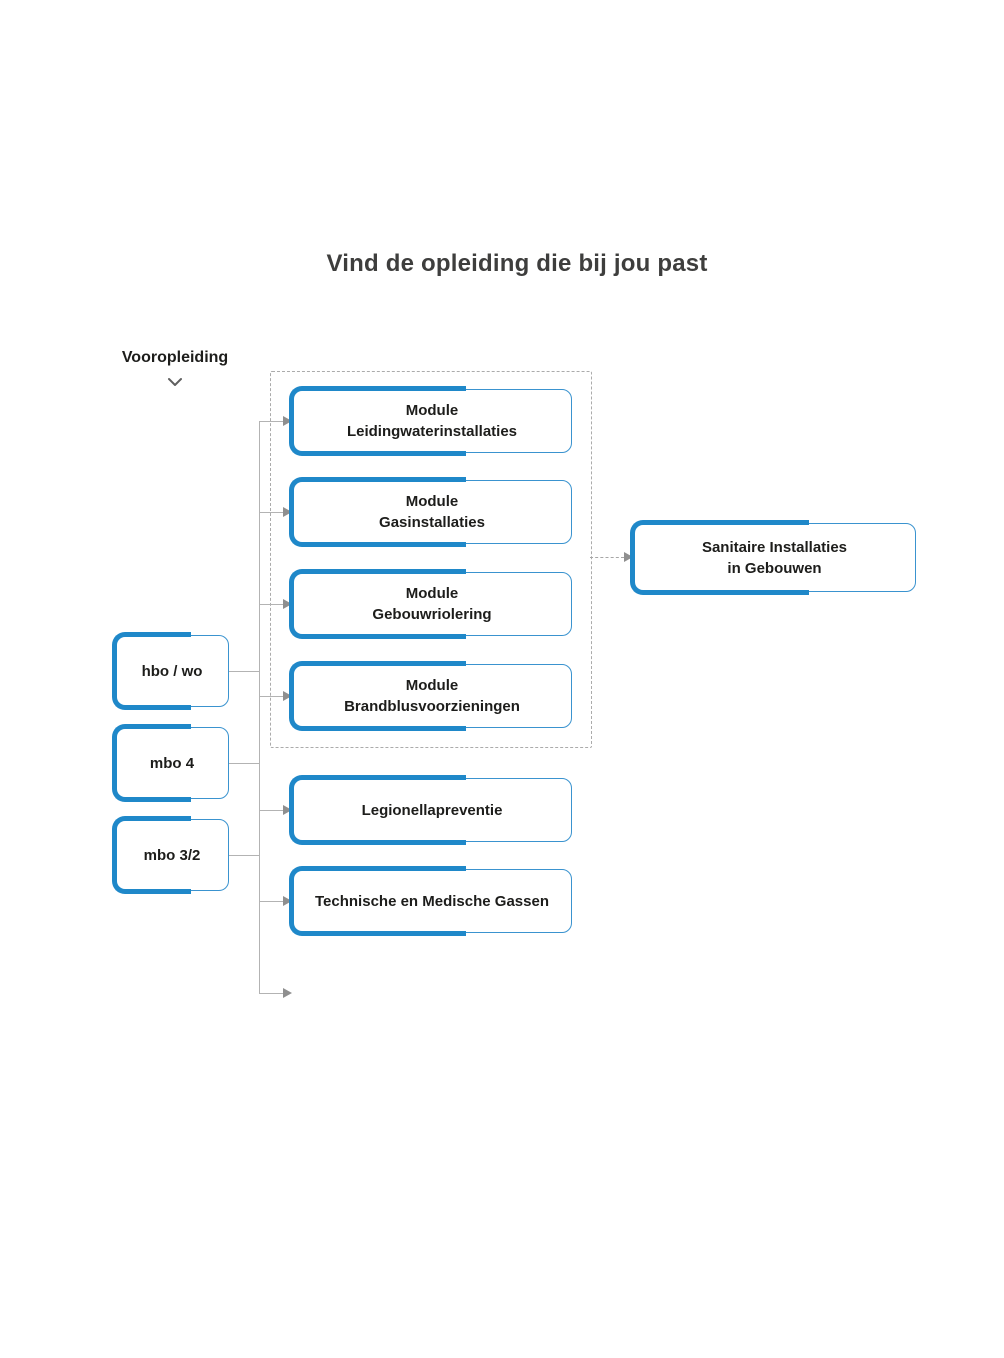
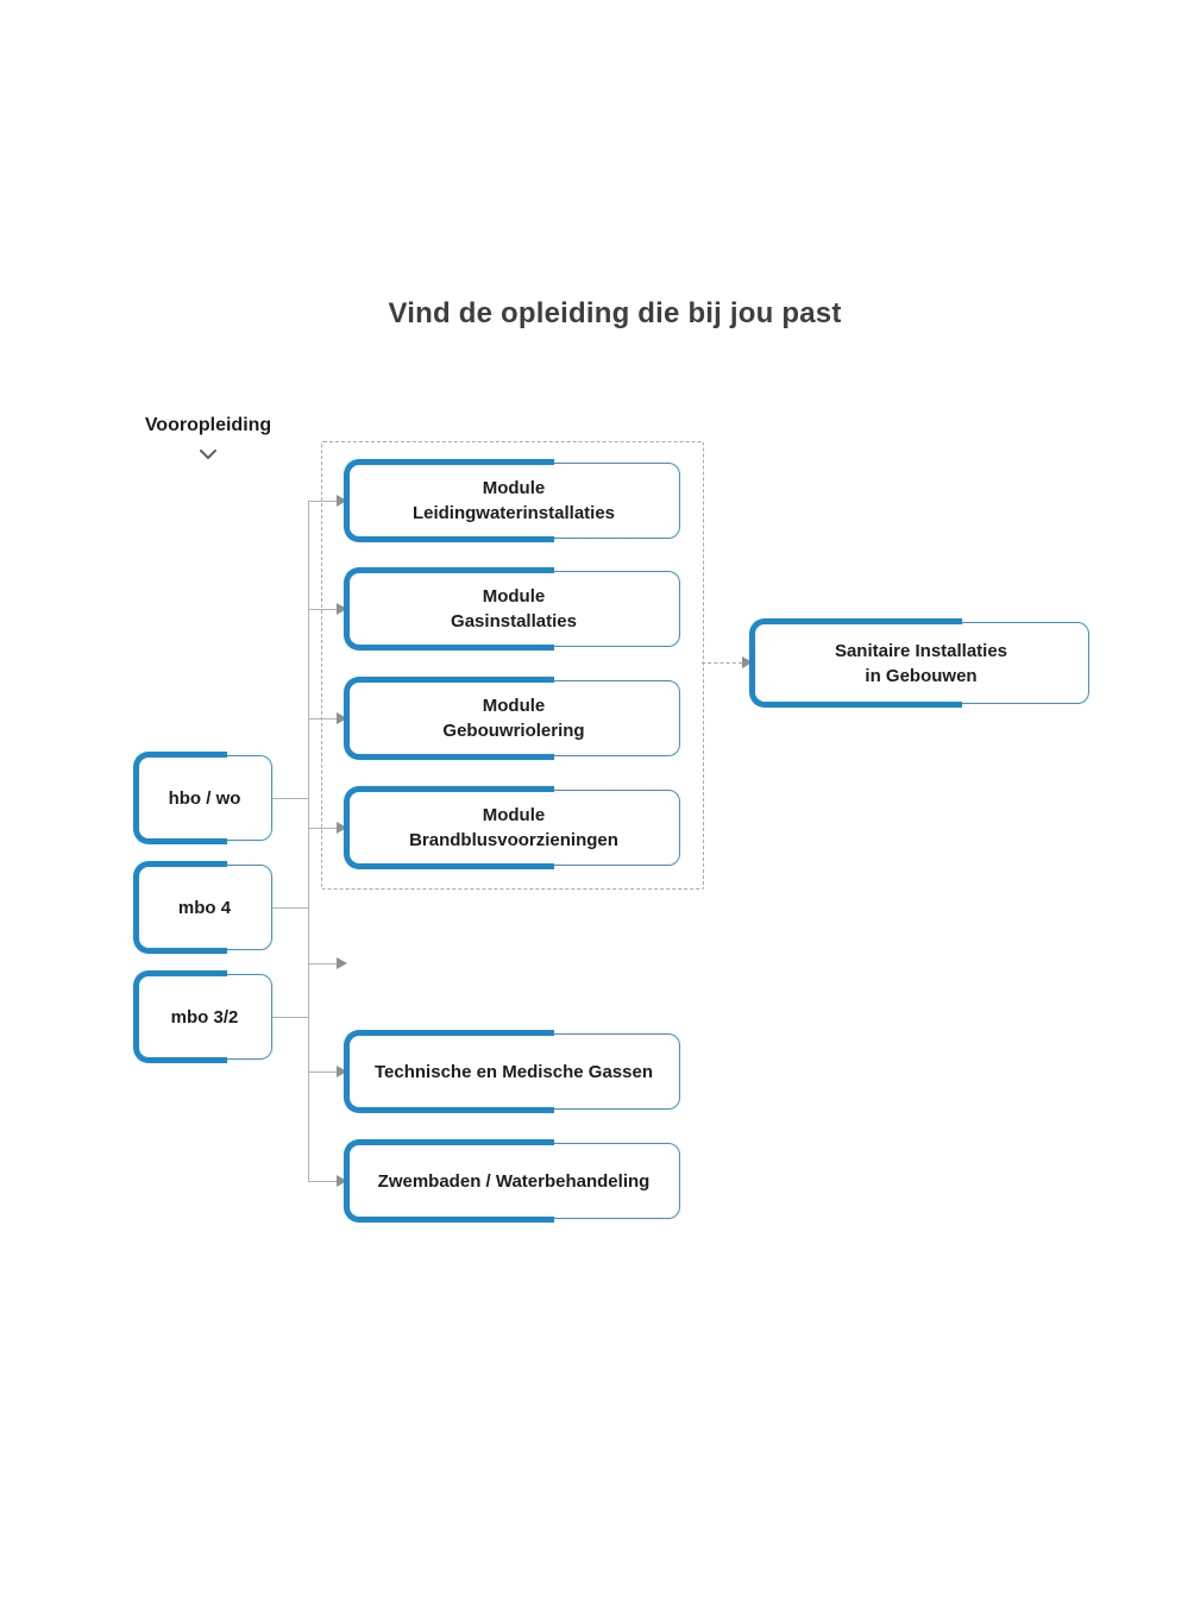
  Vind de opleiding die bij jou past
  Vooropleiding
  hbo / wo
  mbo 4
  mbo 3/2
  Module
  Leidingwaterinstallaties
  Module
  Gasinstallaties
  Module
  Gebouwriolering
  Module
  Brandblusvoorzieningen
- Legionellapreventie
  Technische en Medische Gassen
+ Zwembaden / Waterbehandeling
  Sanitaire Installaties
  in Gebouwen
